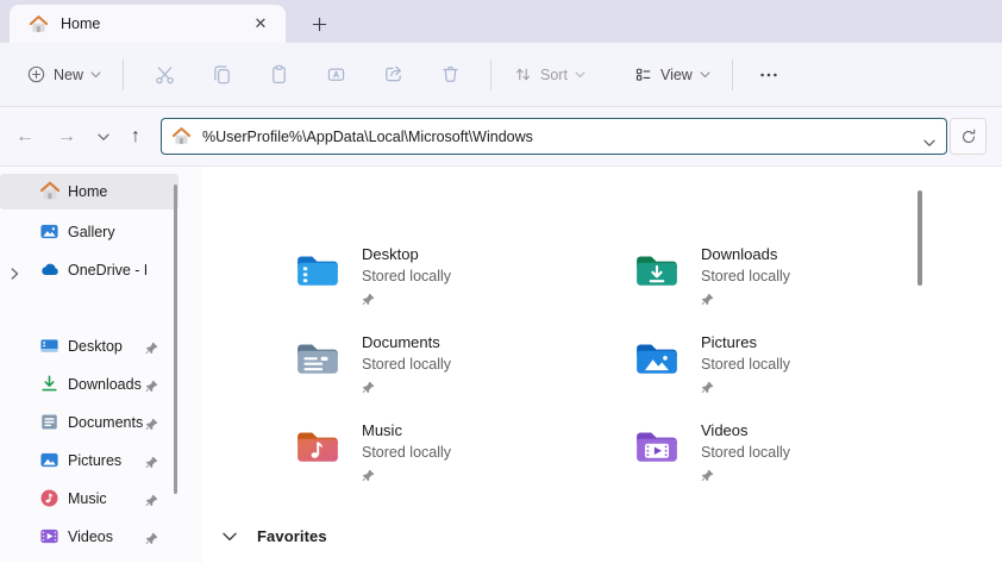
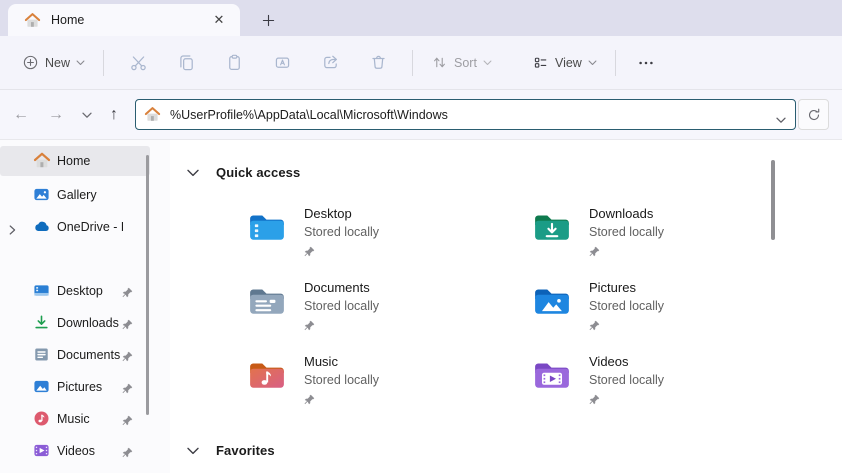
  Home
  ✕
  New
  Sort
  View
  ←
  →
  ↑
  %UserProfile%\AppData\Local\Microsoft\Windows
  Home
  Gallery
  Desktop
  Downloads
  Documents
  Pictures
  Music
  Videos
+ Quick access
  Desktop
  Stored locally
  Downloads
  Stored locally
  Documents
  Stored locally
  Pictures
  Stored locally
  Music
  Stored locally
  Videos
  Stored locally
  Favorites
